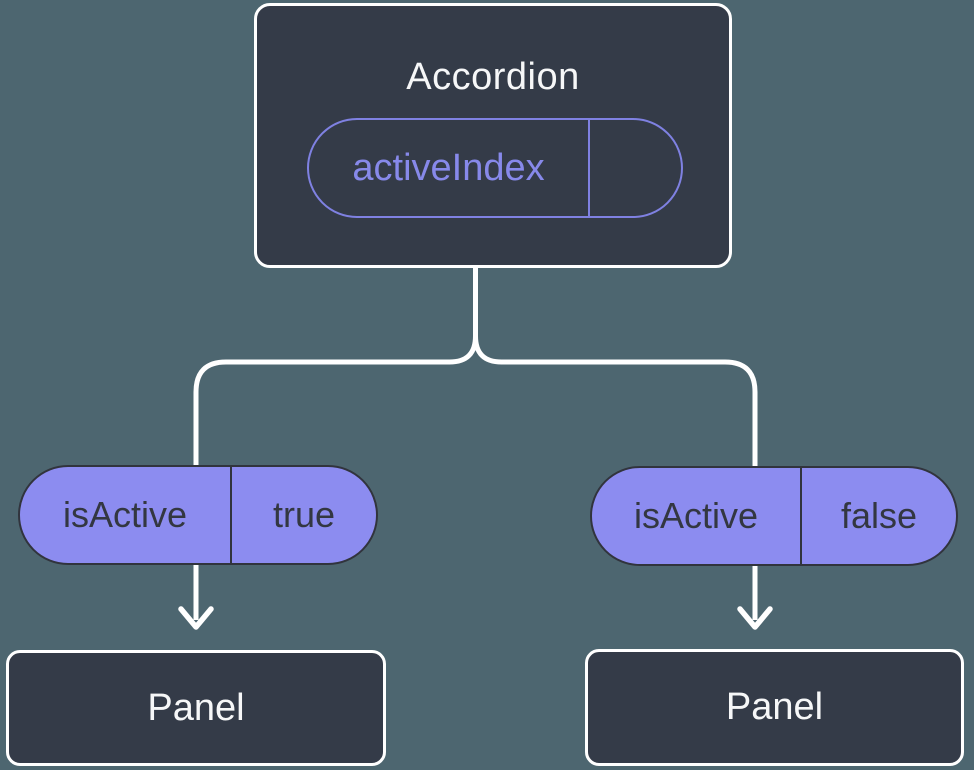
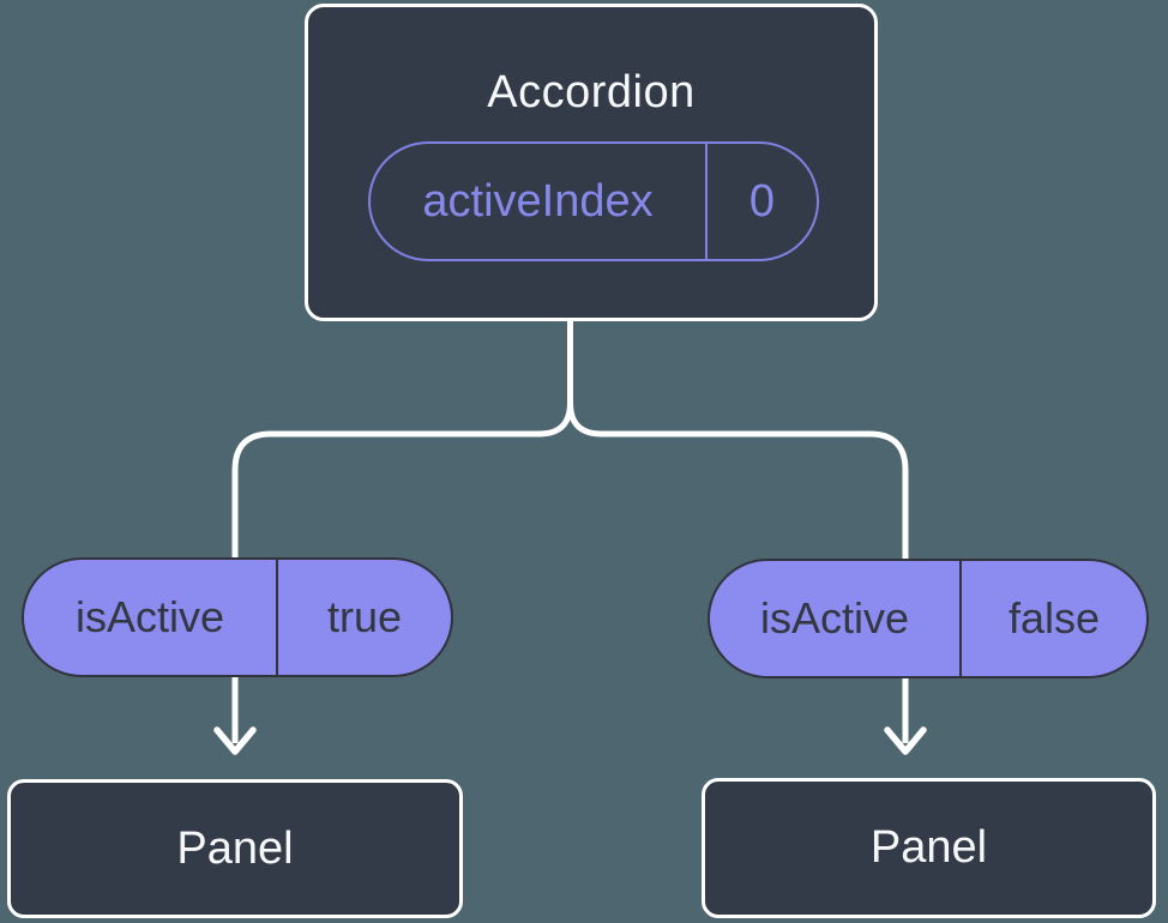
  Accordion
  activeIndex
+ 0
  isActive
  true
  isActive
  false
  Panel
  Panel
